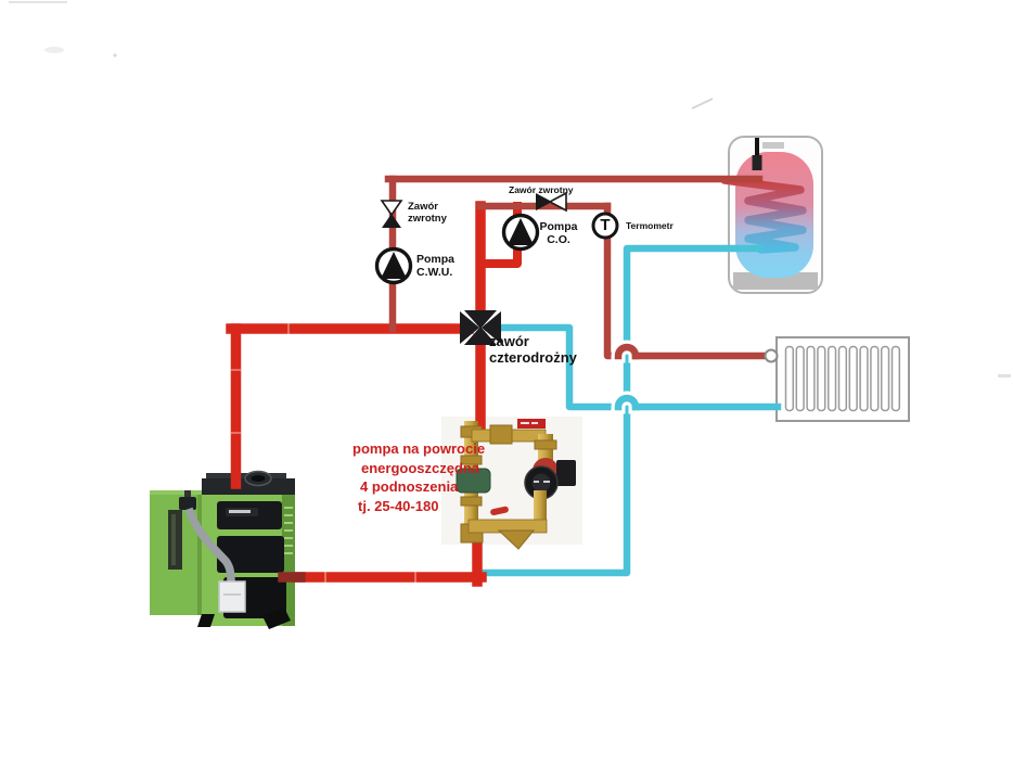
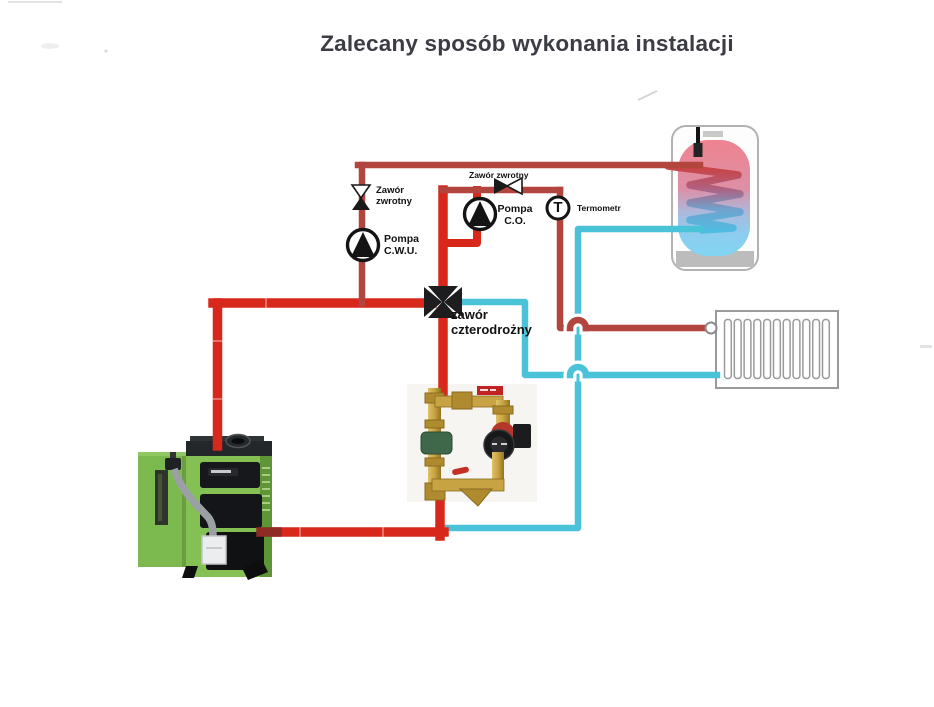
+ Zalecany sposób wykonania instalacji
  Zawór
  zwrotny
  Zawór zwrotny
  Pompa
  C.W.U.
  Pompa
  C.O.
  T
  Termometr
  zawór
  czterodrożny
- pompa na powrocie
- energooszczędna
- 4 podnoszenia
- tj. 25-40-180
